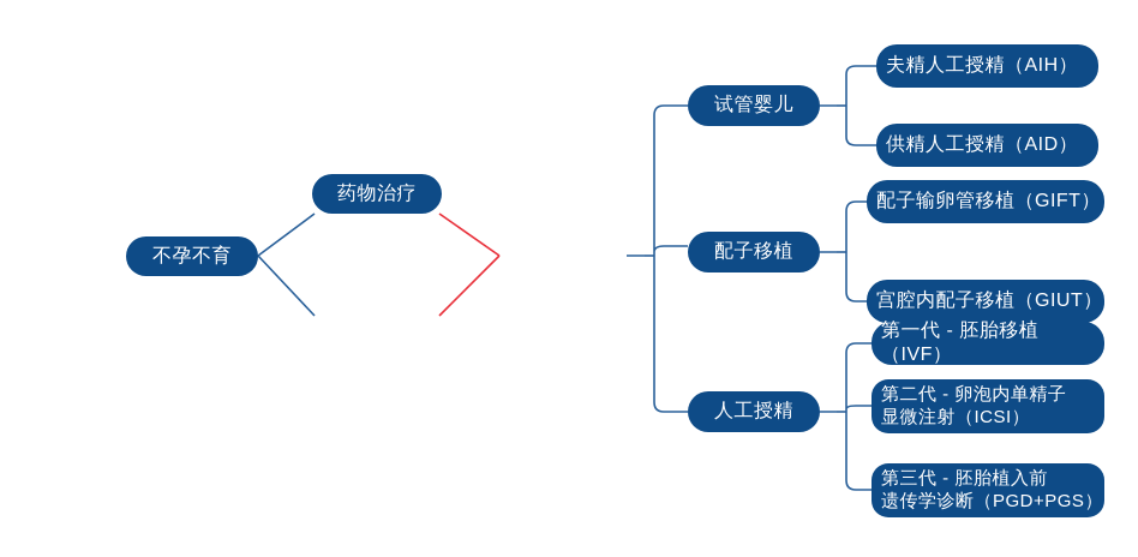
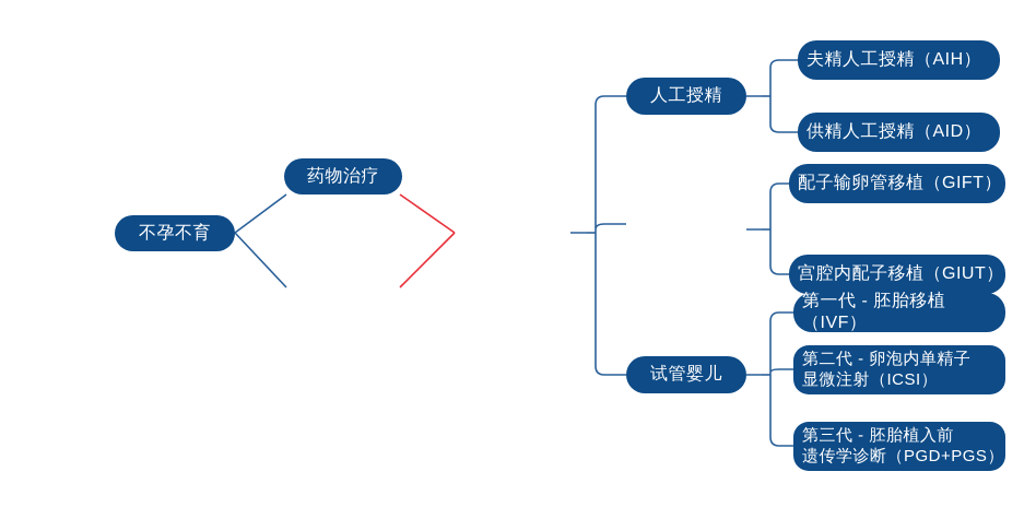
  不孕不育
  药物治疗
- 试管婴儿
+ 人工授精
- 配子移植
- 人工授精
+ 试管婴儿
  夫精人工授精（AIH）
  供精人工授精（AID）
  配子输卵管移植（GIFT）
  宫腔内配子移植（GIUT）
  第一代 - 胚胎移植（IVF）
  第二代 - 卵泡内单精子
  显微注射（ICSI）
  第三代 - 胚胎植入前
  遗传学诊断（PGD+PGS）
